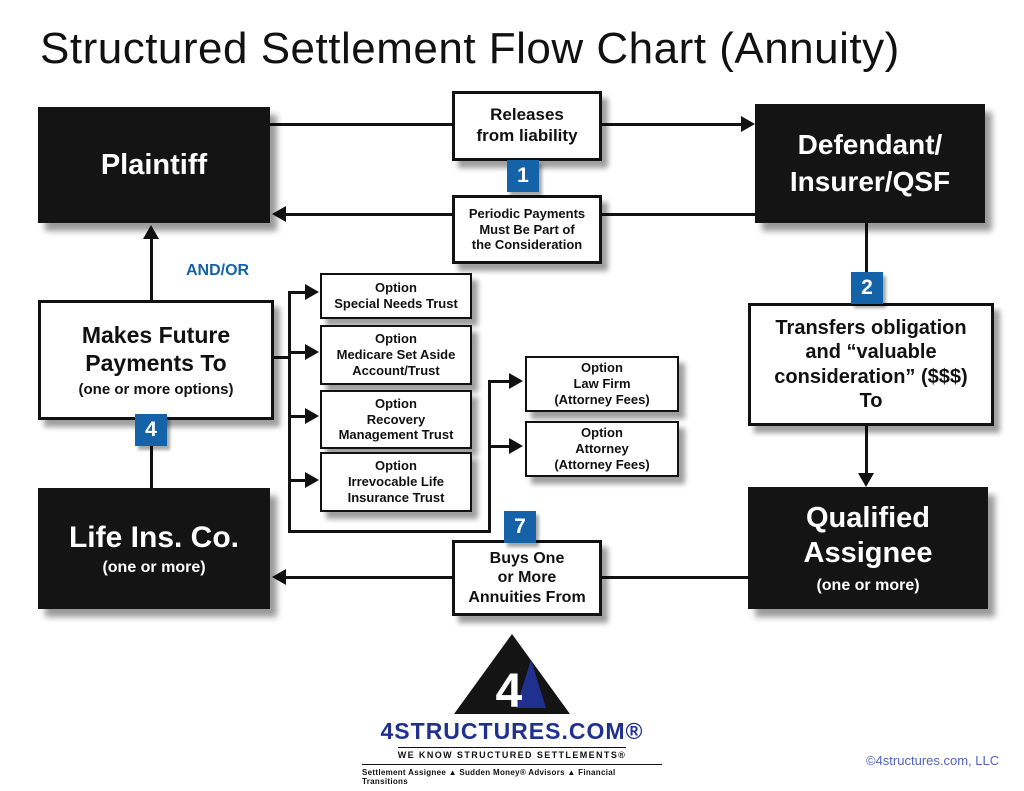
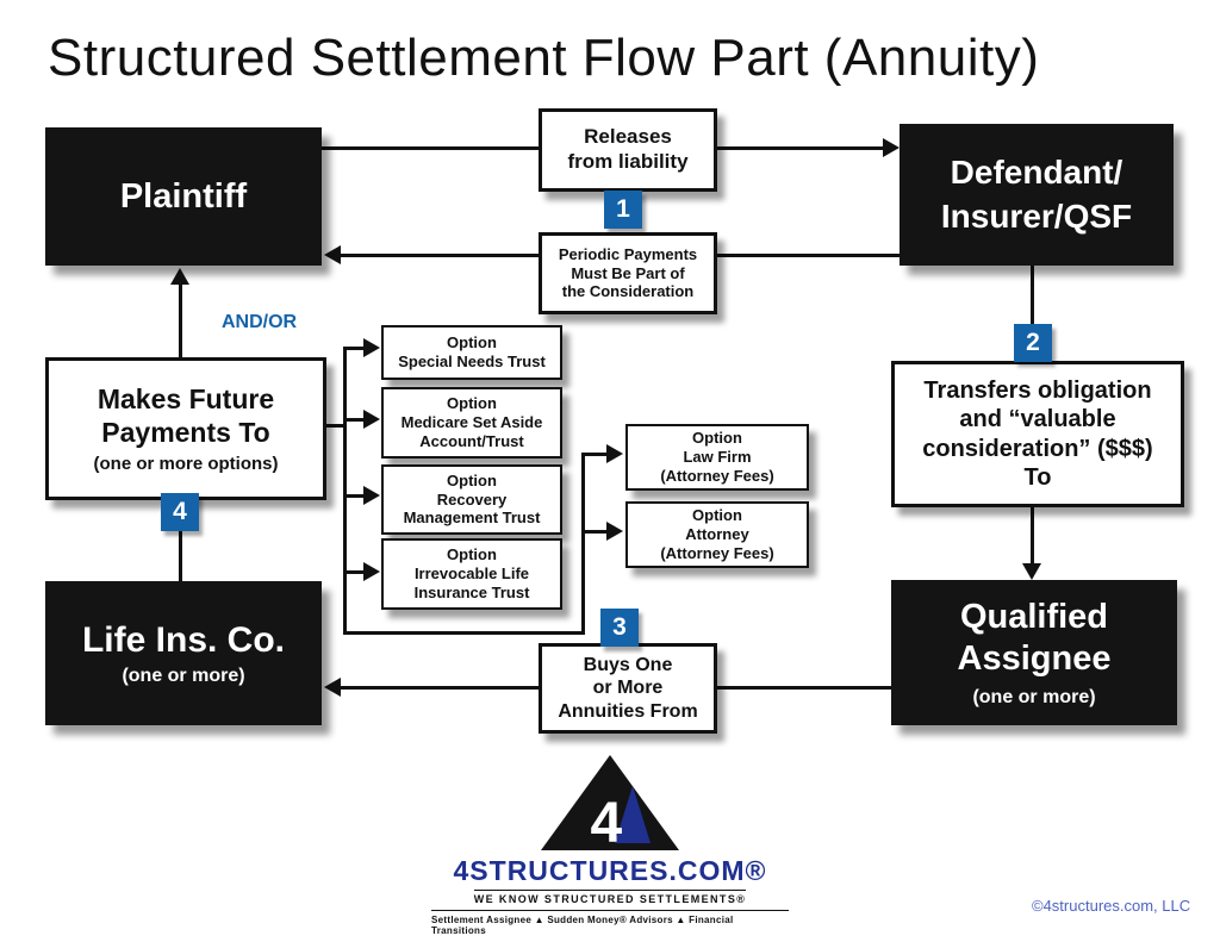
- Structured Settlement Flow Chart (Annuity)
+ Structured Settlement Flow Part (Annuity)
  AND/OR
  Plaintiff
  Defendant/
  Insurer/QSF
  Qualified
  Assignee
  (one or more)
  Life Ins. Co.
  (one or more)
  Releases
  from liability
  Periodic Payments
  Must Be Part of
  the Consideration
  Transfers obligation
  and “valuable
  consideration” ($$$)
  To
  Makes Future
  Payments To
  (one or more options)
  Buys One
  or More
  Annuities From
  Option
  Special Needs Trust
  Option
  Medicare Set Aside
  Account/Trust
  Option
  Recovery
  Management Trust
  Option
  Irrevocable Life
  Insurance Trust
  Option
  Law Firm
  (Attorney Fees)
  Option
  Attorney
  (Attorney Fees)
  1
  2
- 7
+ 3
  4
  4
  4STRUCTURES.COM®
  WE KNOW STRUCTURED SETTLEMENTS®
  Settlement Assignee ▲ Sudden Money® Advisors ▲ Financial Transitions
  ©4structures.com, LLC
